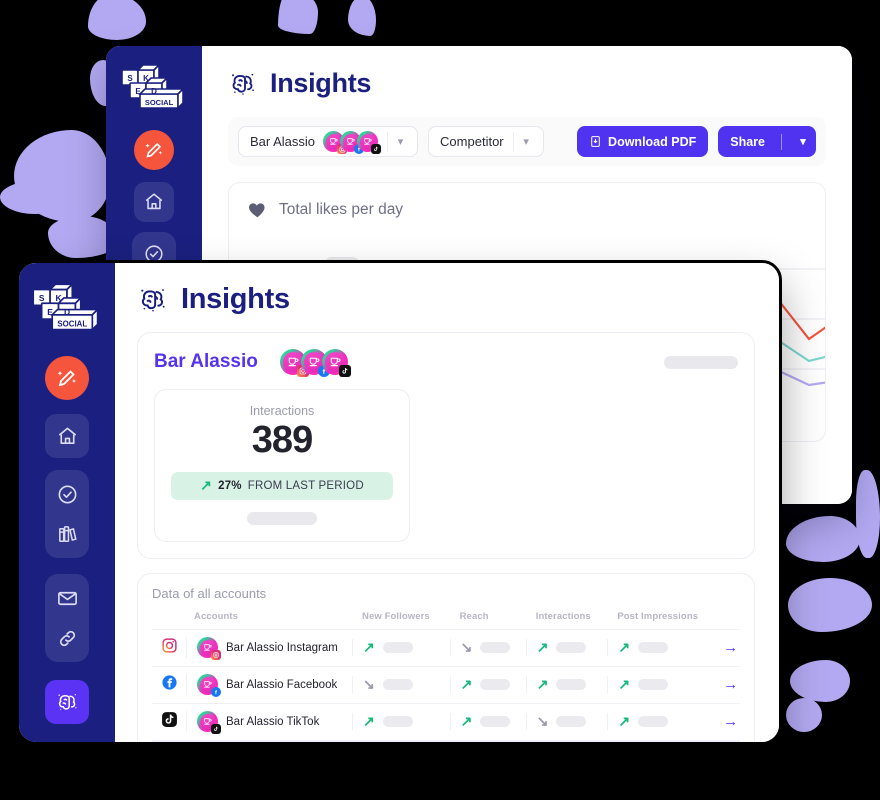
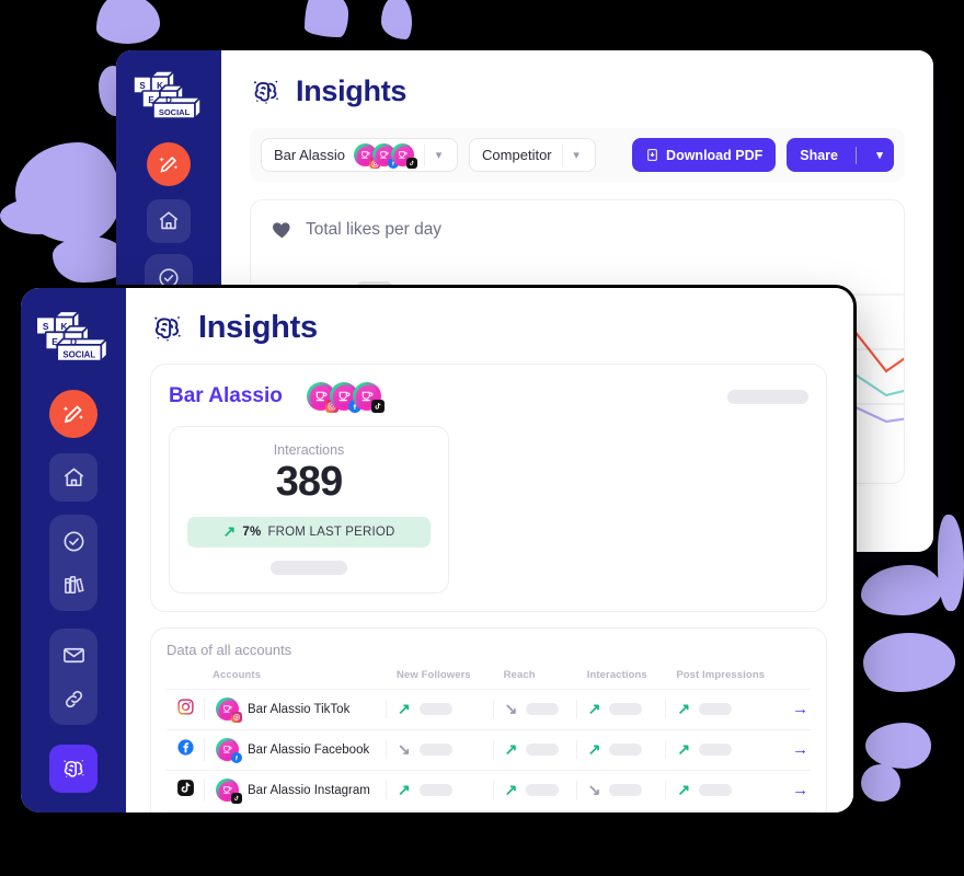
  S
  K
  E
  D
  SOCIAL
  Insights
  Bar Alassio
  ▾
  Competitor
  ▾
  Download PDF
  Share
  ▾
  Total likes per day
  S
  K
  E
  D
  SOCIAL
  Insights
  Bar Alassio
  Interactions
  389
  ↗
- 27%
+ 7%
  FROM LAST PERIOD
  Data of all accounts
  Accounts	New Followers	Reach	Interactions	Post Impressions
- Bar Alassio Instagram	↗	↘	↗	↗	→
+ Bar Alassio TikTok	↗	↘	↗	↗	→
  Bar Alassio Facebook	↘	↗	↗	↗	→
- Bar Alassio TikTok	↗	↗	↘	↗	→
+ Bar Alassio Instagram	↗	↗	↘	↗	→
